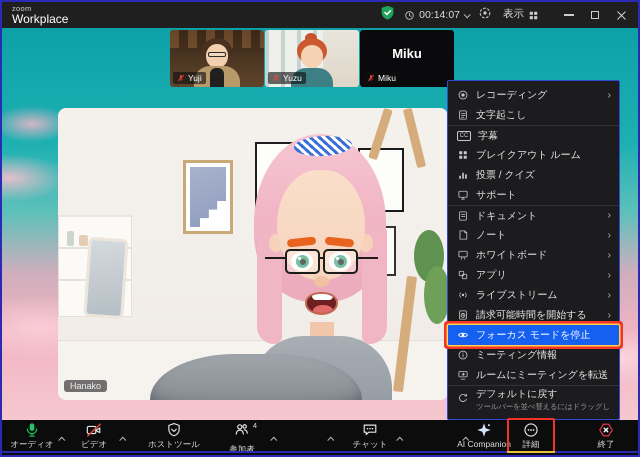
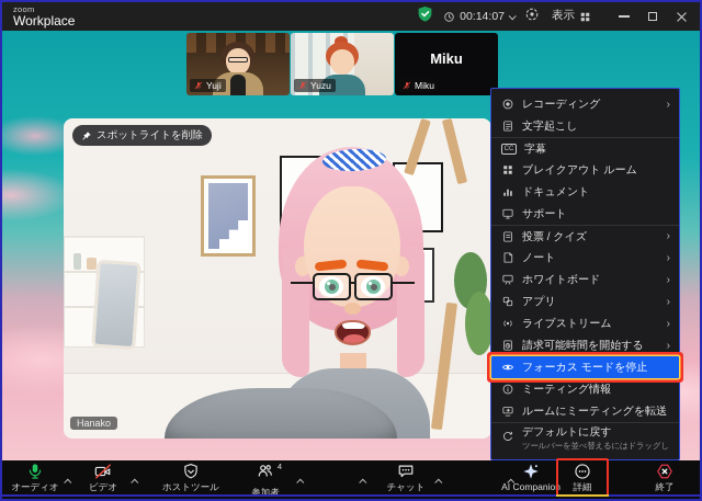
  zoom
  Workplace
  00:14:07
  表示
  Yuji
  Yuzu
  Miku
  Miku
+ スポットライトを削除
  Hanako
  レコーディング
  ›
  文字起こし
  字幕
  ブレイクアウト ルーム
- 投票 / クイズ
+ ドキュメント
  サポート
- ドキュメント
+ 投票 / クイズ
  ›
  ノート
  ›
  ホワイトボード
  ›
  アプリ
  ›
  ライブストリーム
  ›
  請求可能時間を開始する
  ›
  フォーカス モードを停止
  ミーティング情報
  ルームにミーティングを転送
  デフォルトに戻す
  ツールバーを並べ替えるにはドラッグし
  オーディオ
  ビデオ
  ホストツール
  4
  参加者
  チャット
  AI Companion
  詳細
  終了
